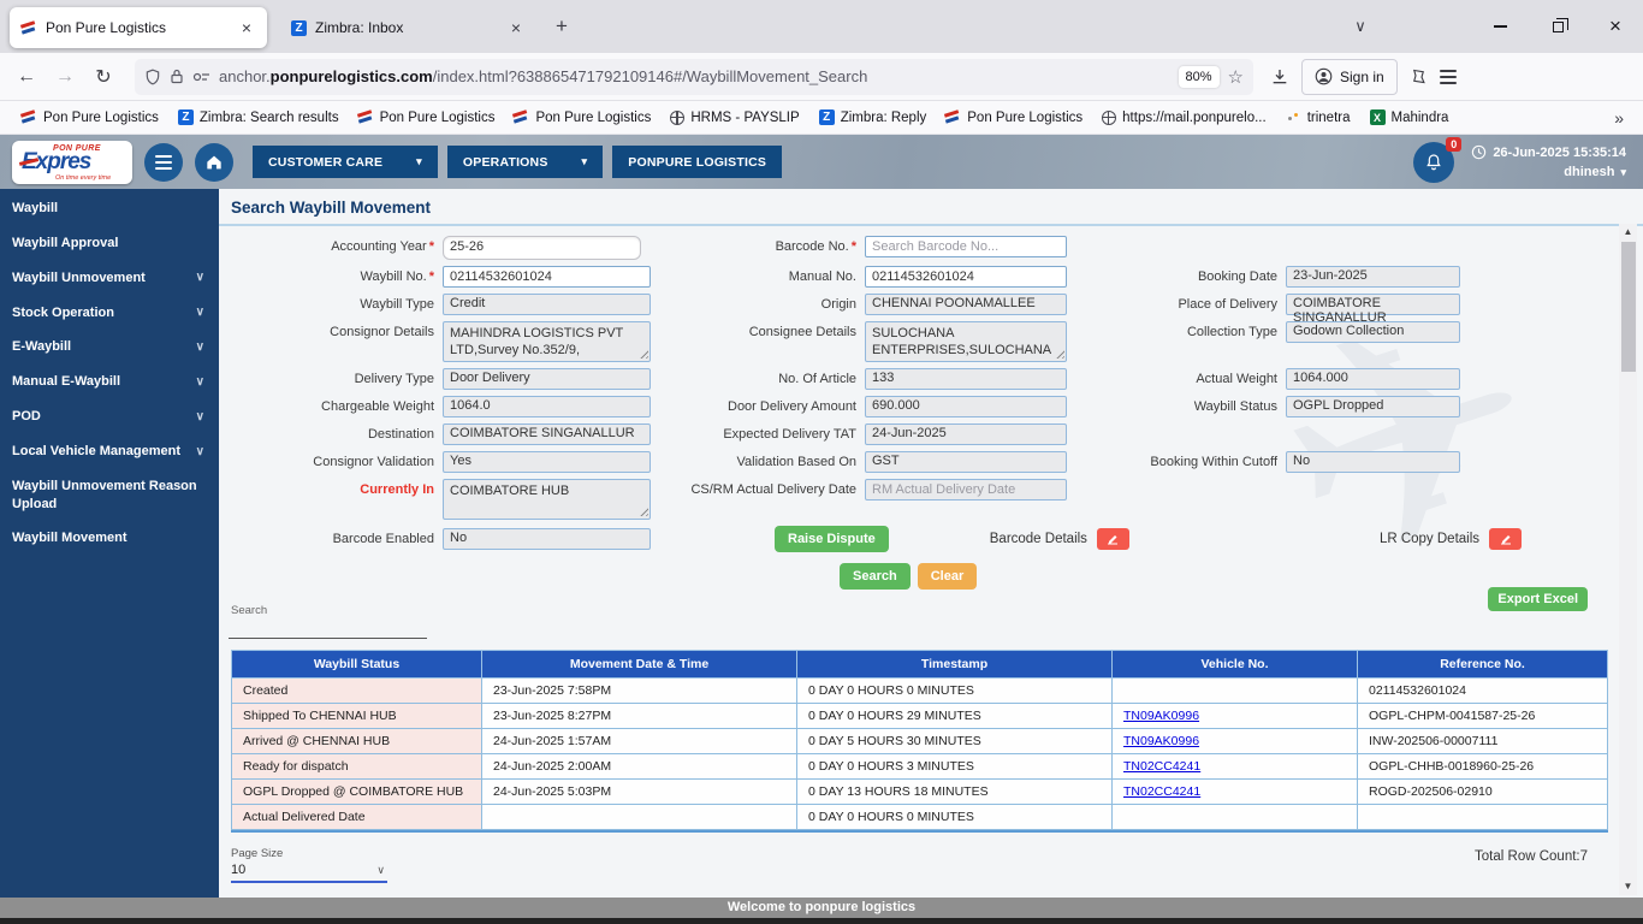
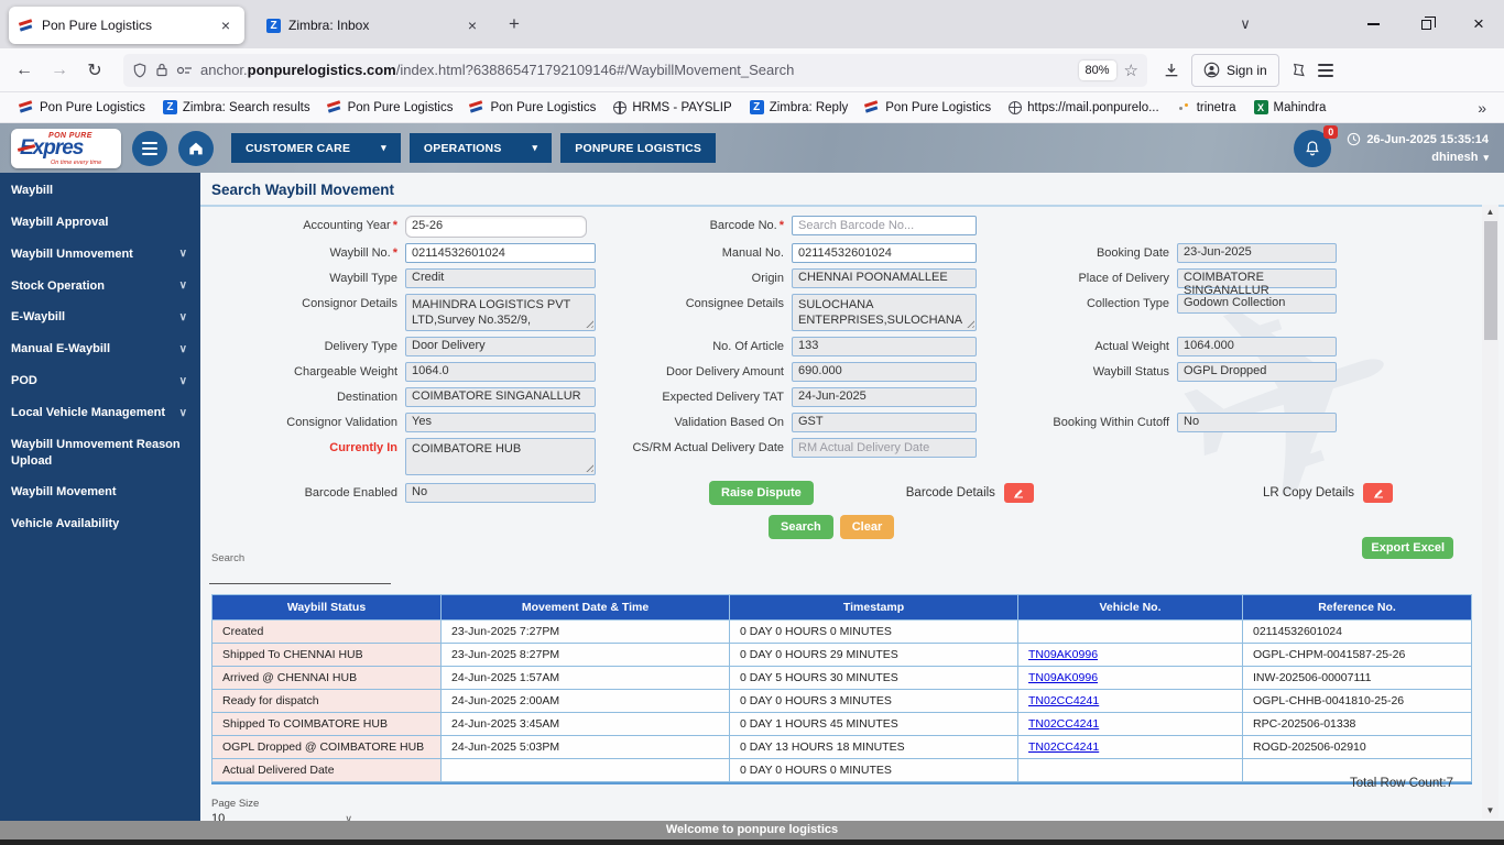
  Pon Pure Logistics
  ×
  Z
  Zimbra: Inbox
  ×
  +
  ∨
  ×
  ←
  →
  ↻
  anchor.ponpurelogistics.com/index.html?638865471792109146#/WaybillMovement_Search
  80%
  ☆
  Sign in
  Pon Pure Logistics
  Z
  Zimbra: Search results
  Pon Pure Logistics
  Pon Pure Logistics
  HRMS - PAYSLIP
  Z
  Zimbra: Reply
  Pon Pure Logistics
  https://mail.ponpurelo...
  trinetra
  X
  Mahindra
  »
  Expres
  CUSTOMER CARE
  ▾
  OPERATIONS
  ▾
  PONPURE LOGISTICS
  0
  26-Jun-2025 15:35:14
  dhinesh
  ▾
  Waybill
  Waybill Approval
  Waybill Unmovement
  ∨
  Stock Operation
  ∨
  E-Waybill
  ∨
  Manual E-Waybill
  ∨
  POD
  ∨
  Local Vehicle Management
  ∨
  Waybill Unmovement Reason Upload
  Waybill Movement
+ Vehicle Availability
  Search Waybill Movement
  Accounting Year *
  25-26
  Barcode No. *
  Search Barcode No...
  Waybill No. *
  02114532601024
  Manual No.
  02114532601024
  Booking Date
  23-Jun-2025
  Waybill Type
  Credit
  Origin
  CHENNAI POONAMALLEE
  Place of Delivery
  COIMBATORE SINGANALLUR
  Consignor Details
  MAHINDRA LOGISTICS PVT LTD,Survey No.352/9,
  Consignee Details
  SULOCHANA ENTERPRISES,SULOCHANA
  Collection Type
  Godown Collection
  Delivery Type
  Door Delivery
  No. Of Article
  133
  Actual Weight
  1064.000
  Chargeable Weight
  1064.0
  Door Delivery Amount
  690.000
  Waybill Status
  OGPL Dropped
  Destination
  COIMBATORE SINGANALLUR
  Expected Delivery TAT
  24-Jun-2025
  Consignor Validation
  Yes
  Validation Based On
  GST
  Booking Within Cutoff
  No
  Currently In
  COIMBATORE HUB
  CS/RM Actual Delivery Date
  RM Actual Delivery Date
  Barcode Enabled
  No
  Raise Dispute
  Barcode Details
  LR Copy Details
  Search
  Clear
  Search
  Export Excel
  Waybill Status	Movement Date & Time	Timestamp	Vehicle No.	Reference No.
- Created	23-Jun-2025 7:58PM	0 DAY 0 HOURS 0 MINUTES		02114532601024
+ Created	23-Jun-2025 7:27PM	0 DAY 0 HOURS 0 MINUTES		02114532601024
  Shipped To CHENNAI HUB	23-Jun-2025 8:27PM	0 DAY 0 HOURS 29 MINUTES	TN09AK0996	OGPL-CHPM-0041587-25-26
  Arrived @ CHENNAI HUB	24-Jun-2025 1:57AM	0 DAY 5 HOURS 30 MINUTES	TN09AK0996	INW-202506-00007111
- Ready for dispatch	24-Jun-2025 2:00AM	0 DAY 0 HOURS 3 MINUTES	TN02CC4241	OGPL-CHHB-0018960-25-26
+ Ready for dispatch	24-Jun-2025 2:00AM	0 DAY 0 HOURS 3 MINUTES	TN02CC4241	OGPL-CHHB-0041810-25-26
+ Shipped To COIMBATORE HUB	24-Jun-2025 3:45AM	0 DAY 1 HOURS 45 MINUTES	TN02CC4241	RPC-202506-01338
  OGPL Dropped @ COIMBATORE HUB	24-Jun-2025 5:03PM	0 DAY 13 HOURS 18 MINUTES	TN02CC4241	ROGD-202506-02910
  Actual Delivered Date		0 DAY 0 HOURS 0 MINUTES
  Page Size
  10
  ∨
  Total Row Count:7
  ▲
  ▼
  Welcome to ponpure logistics
